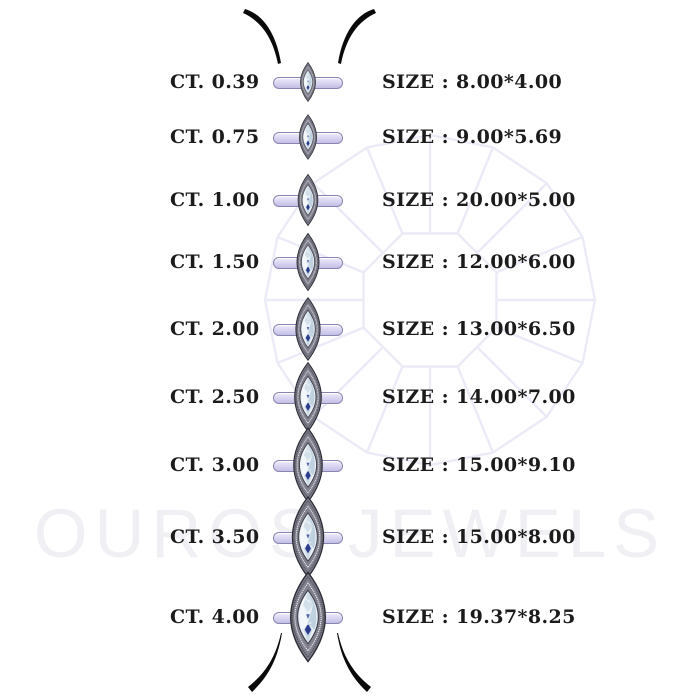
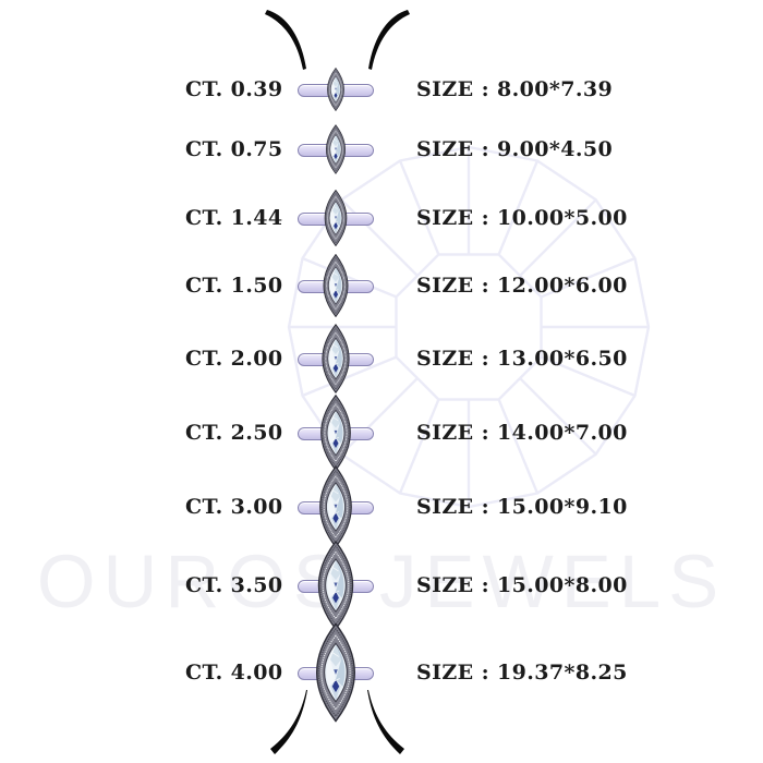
  OURO JEWELS
  CT. 0.39
- SIZE : 8.00*4.00
+ SIZE : 8.00*7.39
  CT. 0.75
- SIZE : 9.00*5.69
+ SIZE : 9.00*4.50
- CT. 1.00
+ CT. 1.44
- SIZE : 20.00*5.00
+ SIZE : 10.00*5.00
  CT. 1.50
  SIZE : 12.00*6.00
  CT. 2.00
  SIZE : 13.00*6.50
  CT. 2.50
  SIZE : 14.00*7.00
  CT. 3.00
  SIZE : 15.00*9.10
  CT. 3.50
  SIZE : 15.00*8.00
  CT. 4.00
  SIZE : 19.37*8.25
